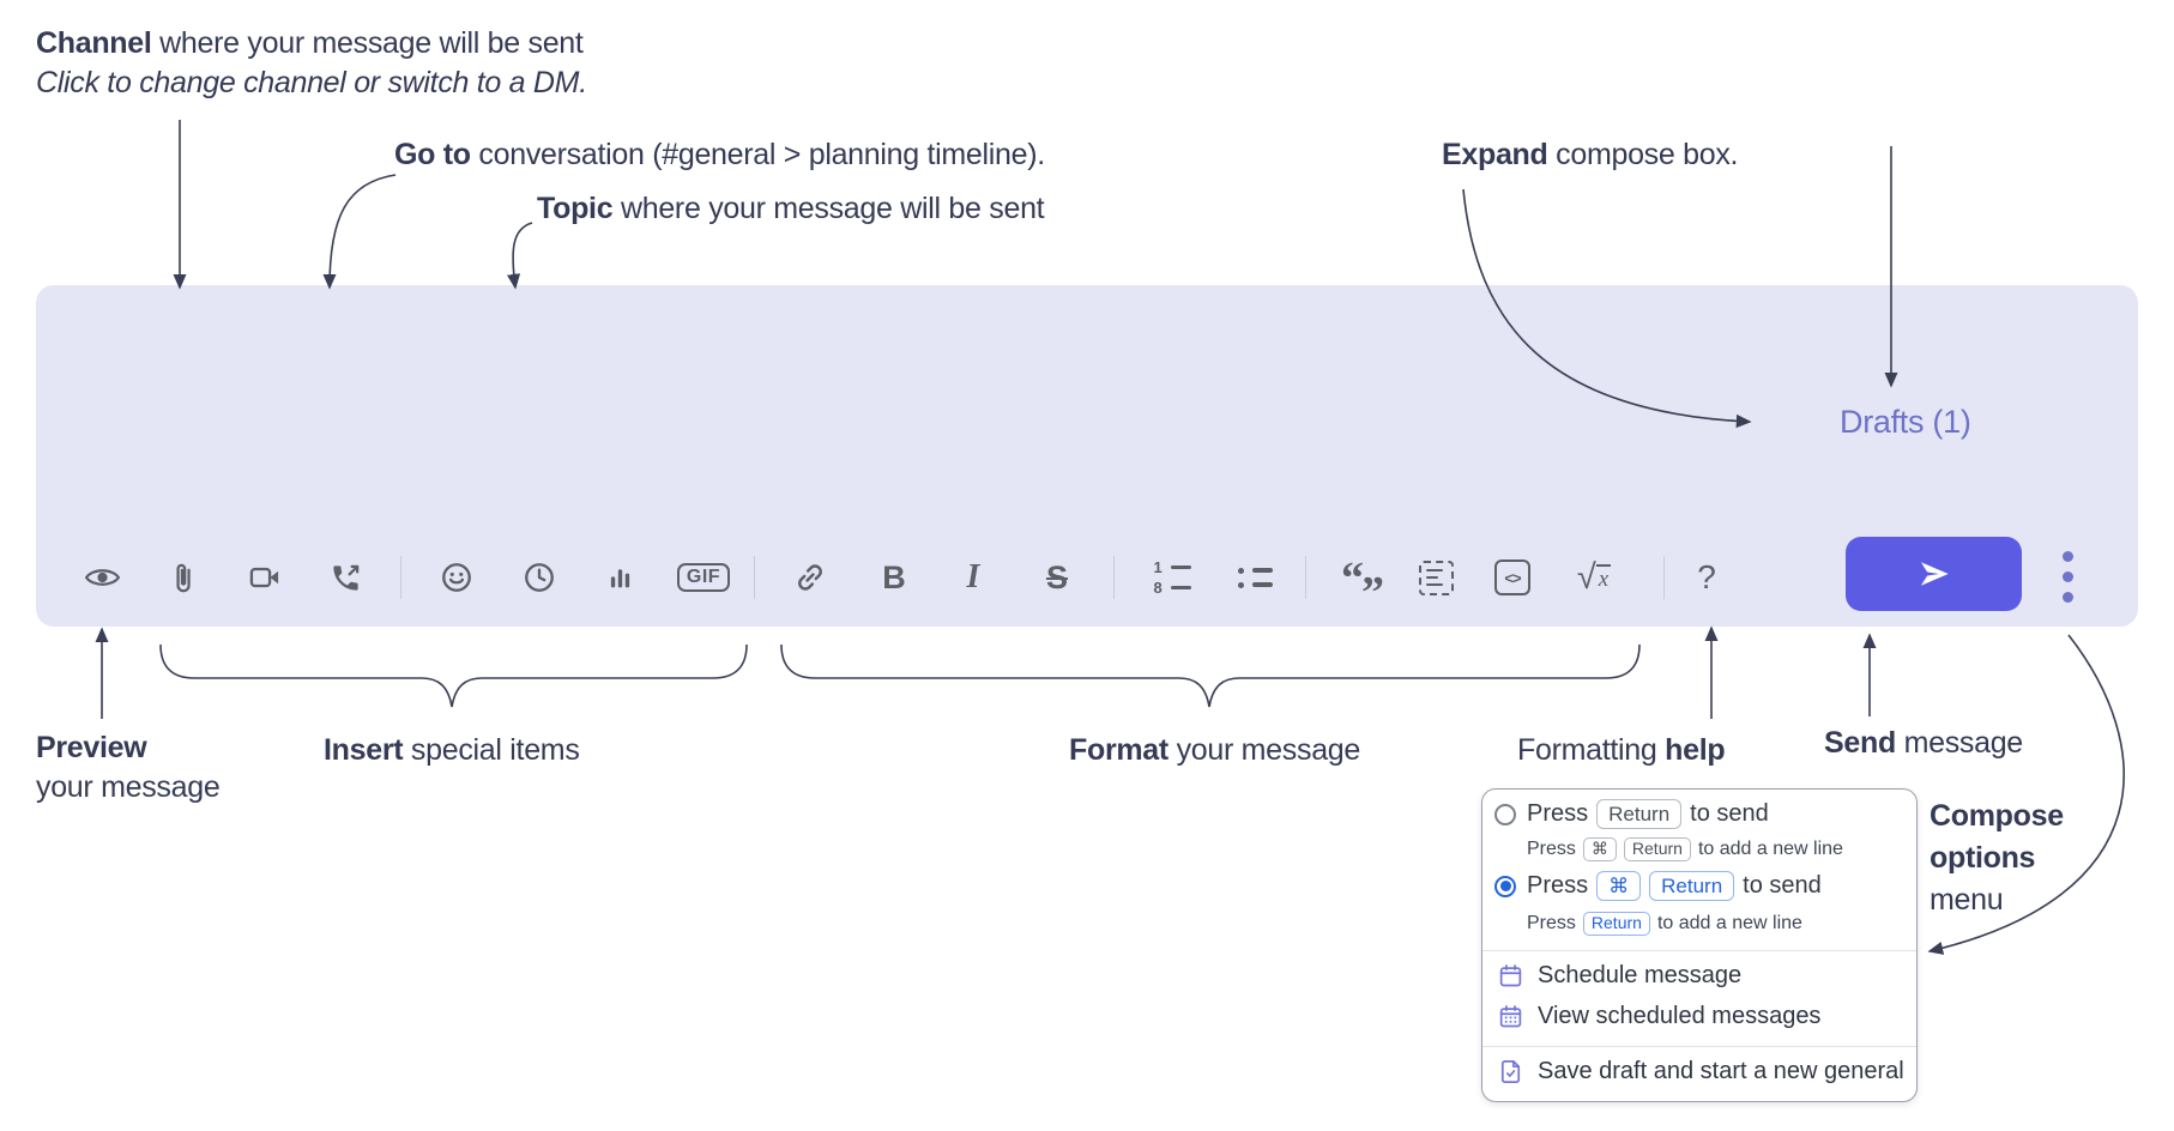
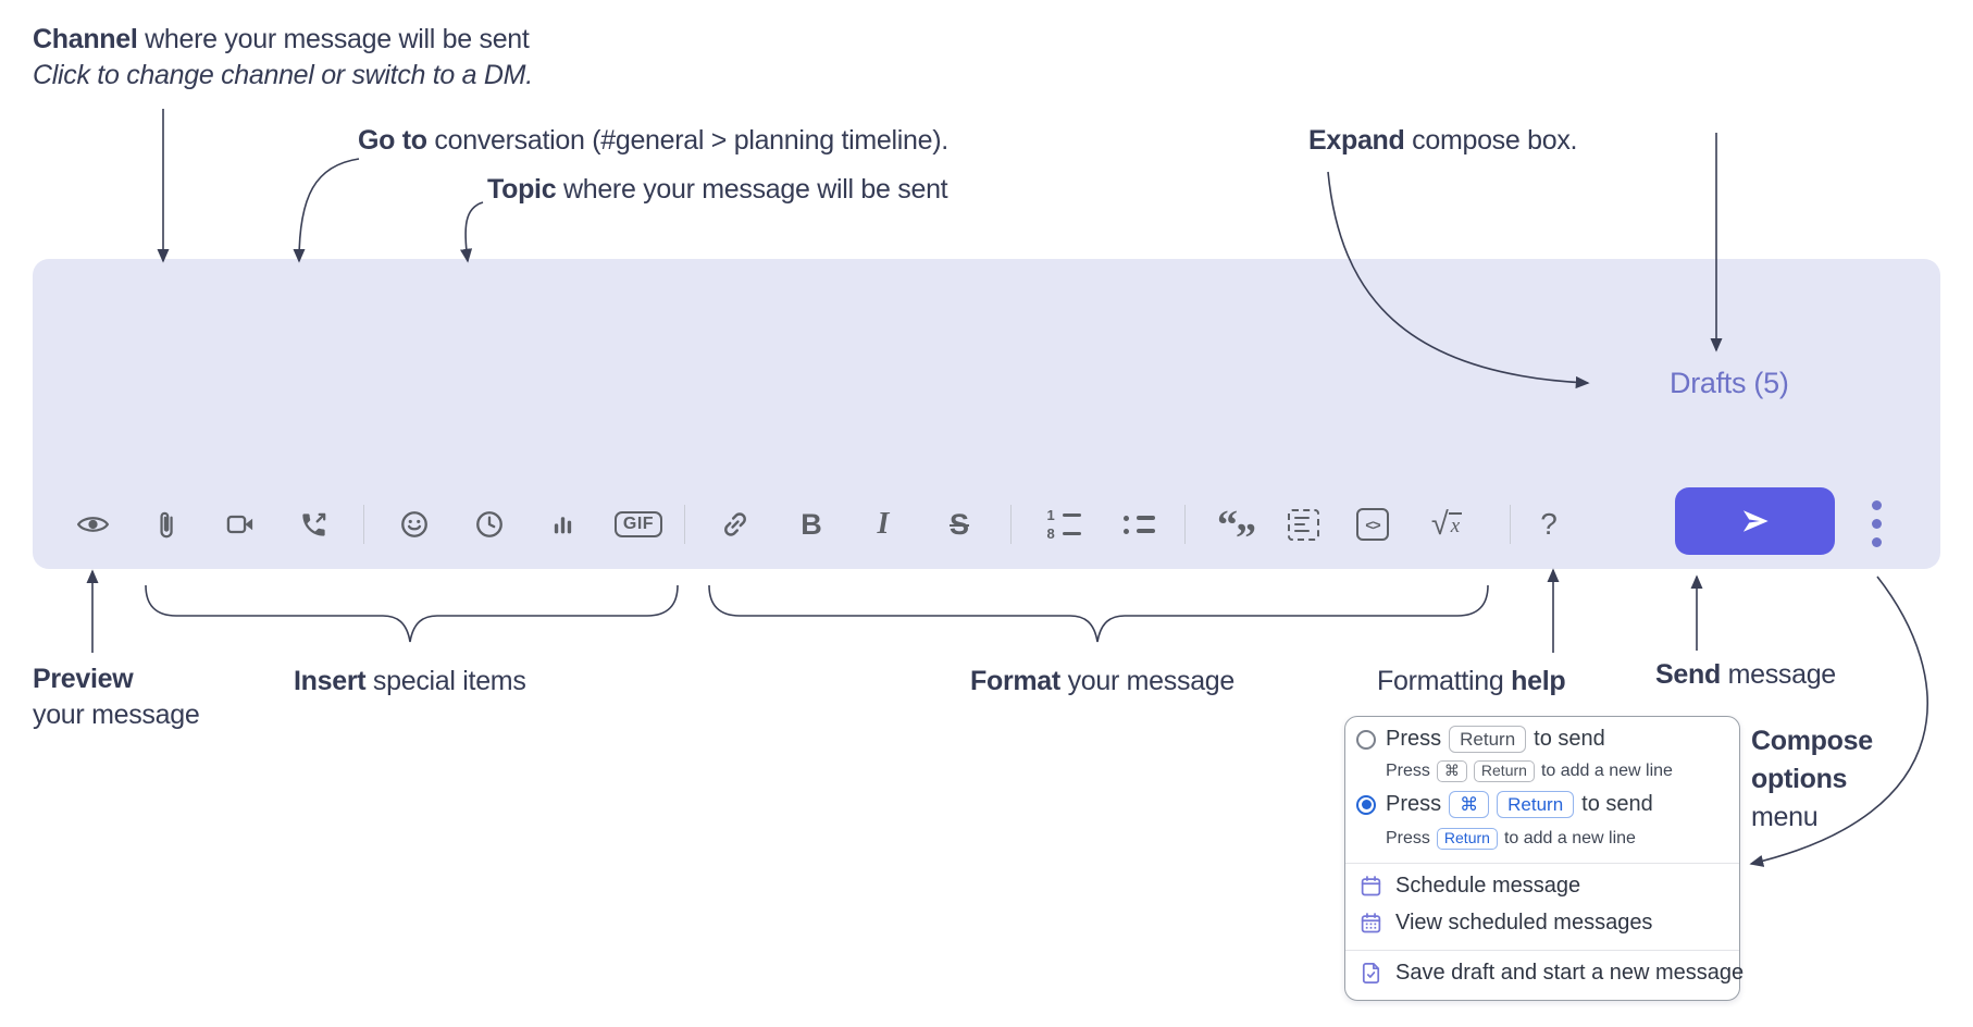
  Channel where your message will be sent
  Click to change channel or switch to a DM.
  Go to conversation (#general > planning timeline).
  Topic where your message will be sent
  Expand compose box.
- Drafts (1)
+ Drafts (5)
  GIF
  B
  I
  S
  1
  8
  “
  ”
  <>
  √
  x
  ?
  Preview
  your message
  Insert special items
  Format your message
  Formatting help
  Send message
  Compose
  options
  menu
  Press
  Return
  to send
  Press
  ⌘
  Return
  to add a new line
  Press
  ⌘
  Return
  to send
  Press
  Return
  to add a new line
  Schedule message
  View scheduled messages
- Save draft and start a new general
+ Save draft and start a new message
